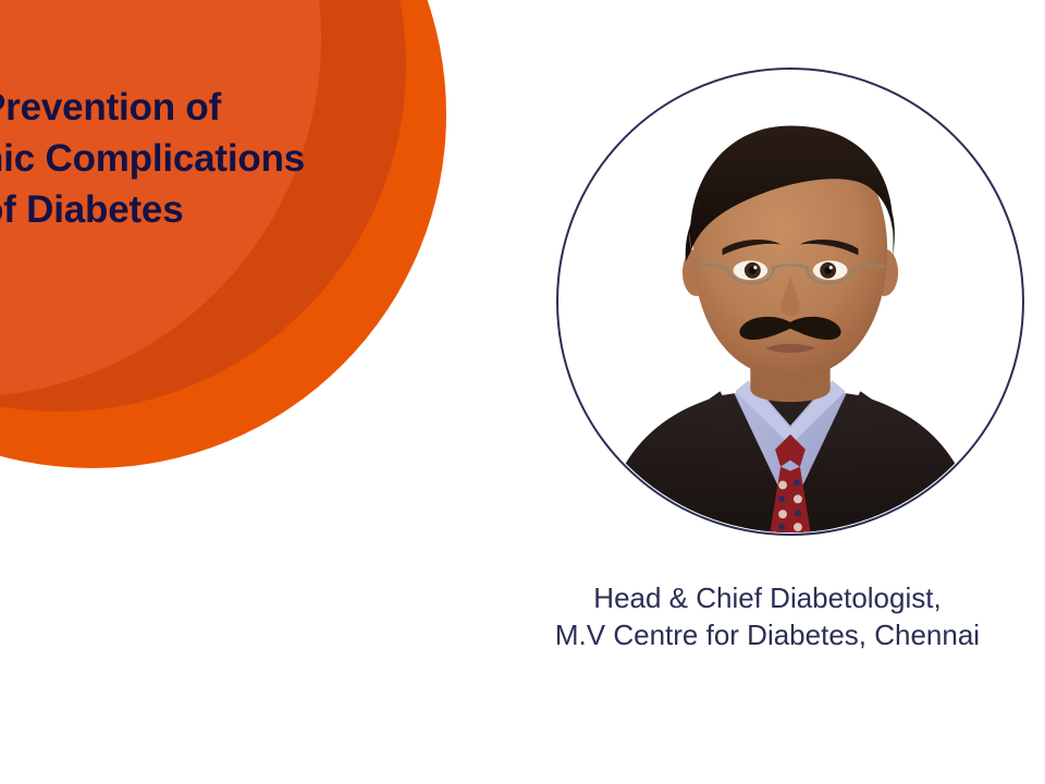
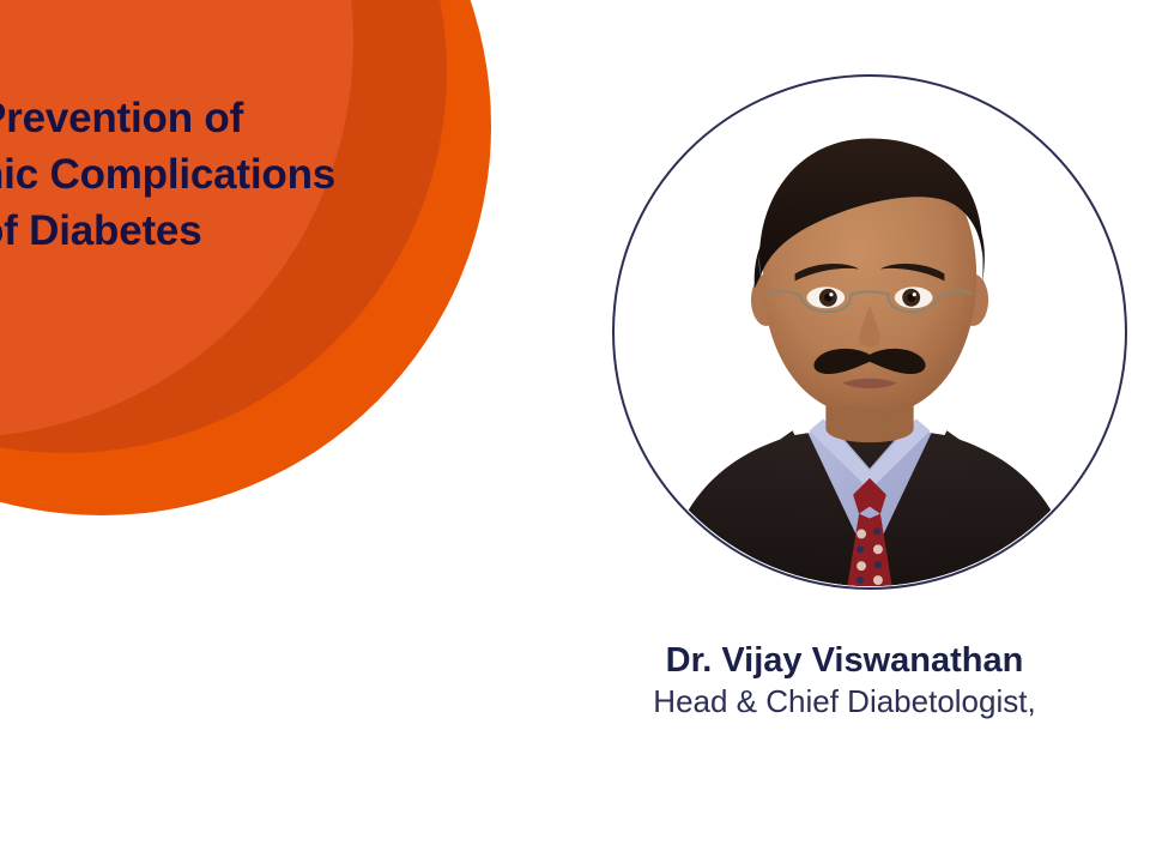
  revention of
  ic Complications
  f Diabetes
+ Dr. Vijay Viswanathan
  Head & Chief Diabetologist,
- M.V Centre for Diabetes, Chennai
